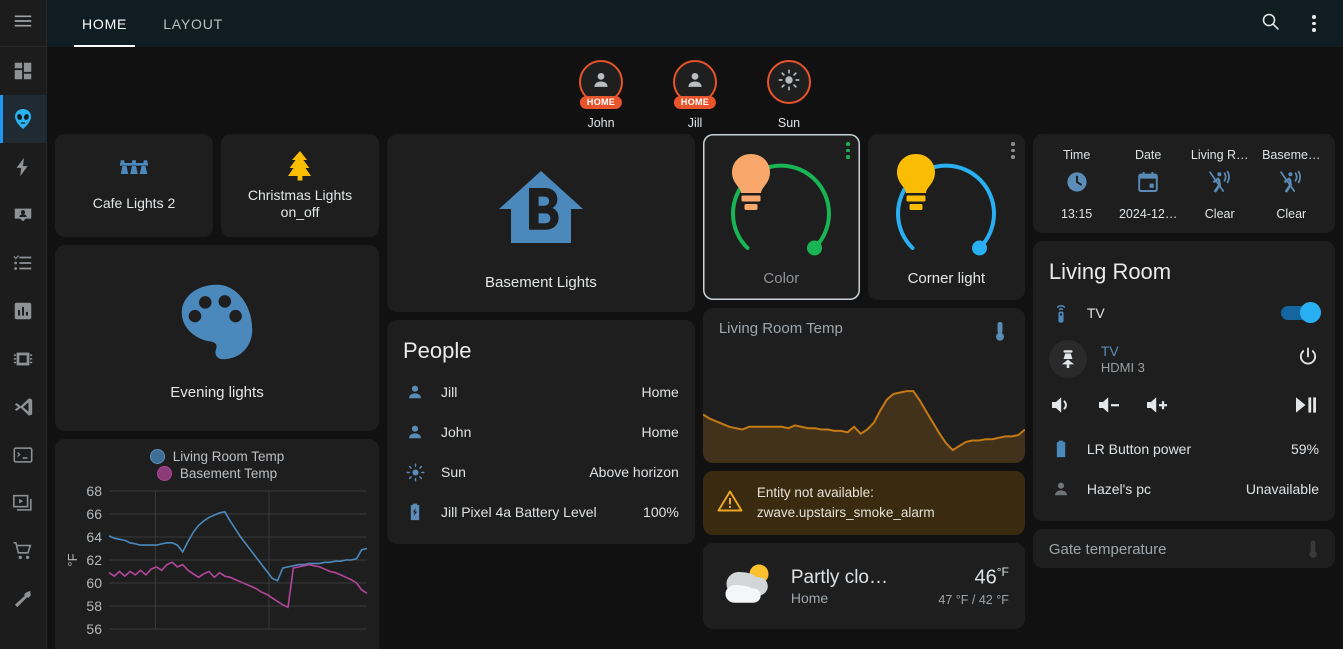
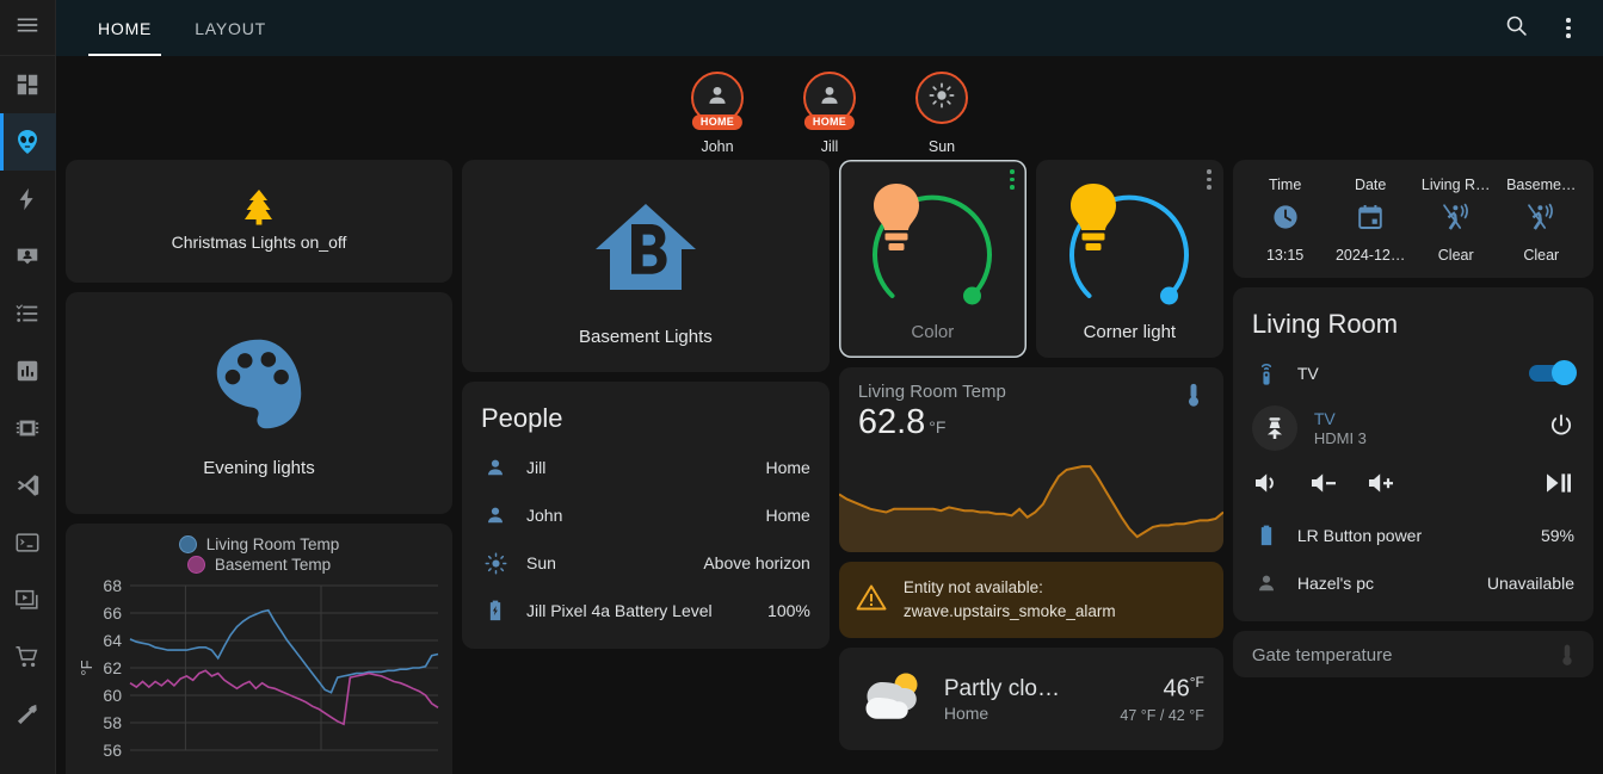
  HOME
  LAYOUT
  HOME
  John
  HOME
  Jill
  Sun
- Cafe Lights 2
  Christmas Lights on_off
  Evening lights
  Living Room Temp
  Basement Temp
  56
  58
  60
  62
  64
  66
  68
  Basement Lights
  People
  Jill
  Home
  John
  Home
  Sun
  Above horizon
  Jill Pixel 4a Battery Level
  100%
  Color
  Corner light
  Living Room Temp
+ 62.8 °F
  Entity not available:
  zwave.upstairs_smoke_alarm
  Partly clo…
  Home
  46°F
  47 °F / 42 °F
  Time
  13:15
  Date
  2024-12…
  Living R…
  Clear
  Baseme…
  Clear
  Living Room
  TV
  TV
  HDMI 3
  LR Button power
  59%
  Hazel's pc
  Unavailable
  Gate temperature
